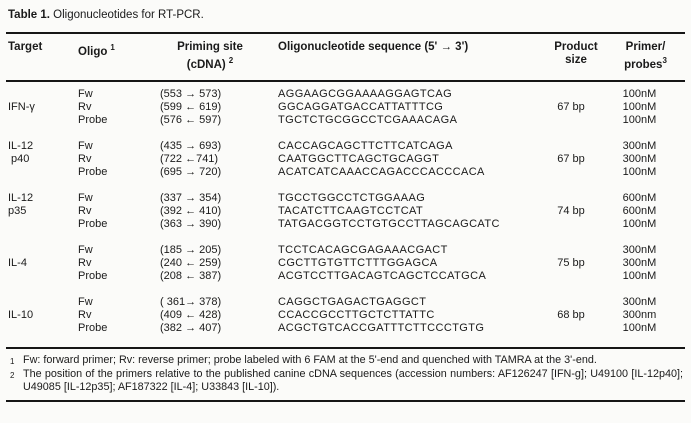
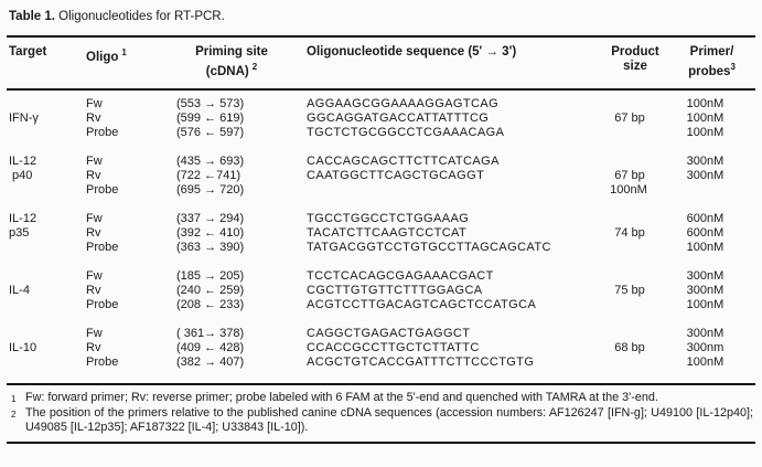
  Table 1. Oligonucleotides for RT-PCR.
  Target
  Oligo 1
  Priming site
  (cDNA) 2
  Oligonucleotide sequence (5' → 3')
  Product
  size
  Primer/
  probes3
  Fw
  (553 → 573)
  AGGAAGCGGAAAAGGAGTCAG
  100nM
  IFN-γ
  Rv
  (599 ← 619)
  GGCAGGATGACCATTATTTCG
  67 bp
  100nM
  Probe
  (576 ← 597)
  TGCTCTGCGGCCTCGAAACAGA
  100nM
  IL-12
  Fw
  (435 → 693)
  CACCAGCAGCTTCTTCATCAGA
  300nM
  p40
  Rv
  (722 ←741)
  CAATGGCTTCAGCTGCAGGT
  67 bp
  300nM
  Probe
  (695 → 720)
- ACATCATCAAACCAGACCCACCCACA
  100nM
  IL-12
  Fw
- (337 → 354)
+ (337 → 294)
  TGCCTGGCCTCTGGAAAG
  600nM
  p35
  Rv
  (392 ← 410)
  TACATCTTCAAGTCCTCAT
  74 bp
  600nM
  Probe
  (363 → 390)
  TATGACGGTCCTGTGCCTTAGCAGCATC
  100nM
  Fw
  (185 → 205)
  TCCTCACAGCGAGAAACGACT
  300nM
  IL-4
  Rv
  (240 ← 259)
  CGCTTGTGTTCTTTGGAGCA
  75 bp
  300nM
  Probe
- (208 ← 387)
+ (208 ← 233)
  ACGTCCTTGACAGTCAGCTCCATGCA
  100nM
  Fw
  ( 361→ 378)
  CAGGCTGAGACTGAGGCT
  300nM
  IL-10
  Rv
  (409 ← 428)
  CCACCGCCTTGCTCTTATTC
  68 bp
  300nm
  Probe
  (382 → 407)
  ACGCTGTCACCGATTTCTTCCCTGTG
  100nM
  1
  Fw: forward primer; Rv: reverse primer; probe labeled with 6 FAM at the 5'-end and quenched with TAMRA at the 3'-end.
  2
  The position of the primers relative to the published canine cDNA sequences (accession numbers: AF126247 [IFN-g]; U49100 [IL-12p40]; U49085 [IL-12p35]; AF187322 [IL-4]; U33843 [IL-10]).
